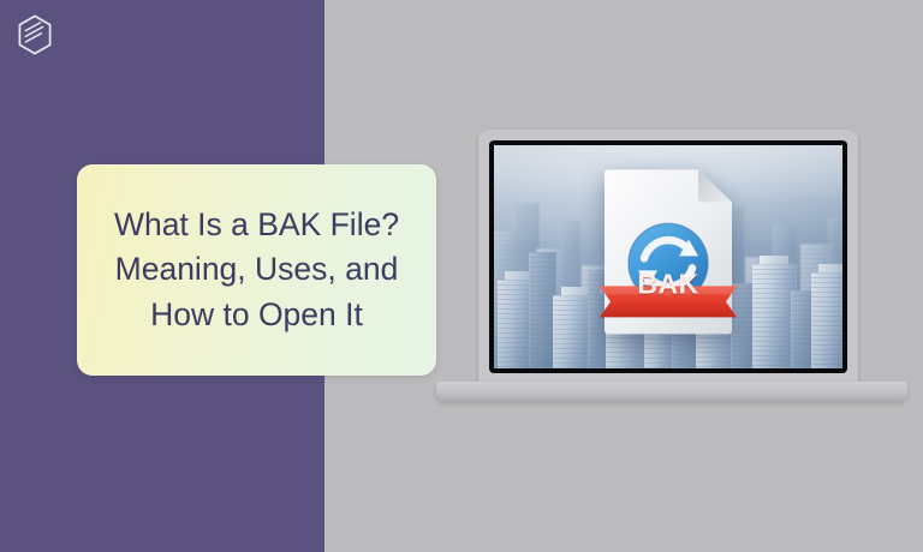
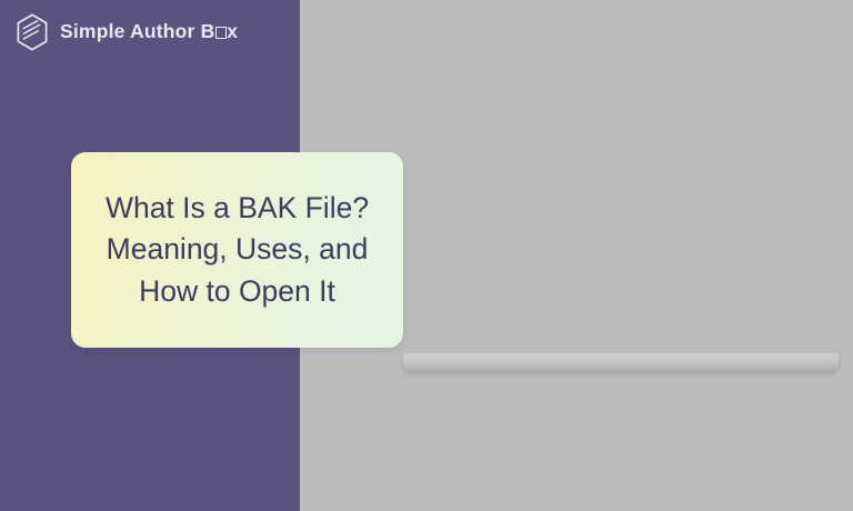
+ Simple Author B x
  What Is a BAK File?
  Meaning, Uses, and
  How to Open It
- BAK
